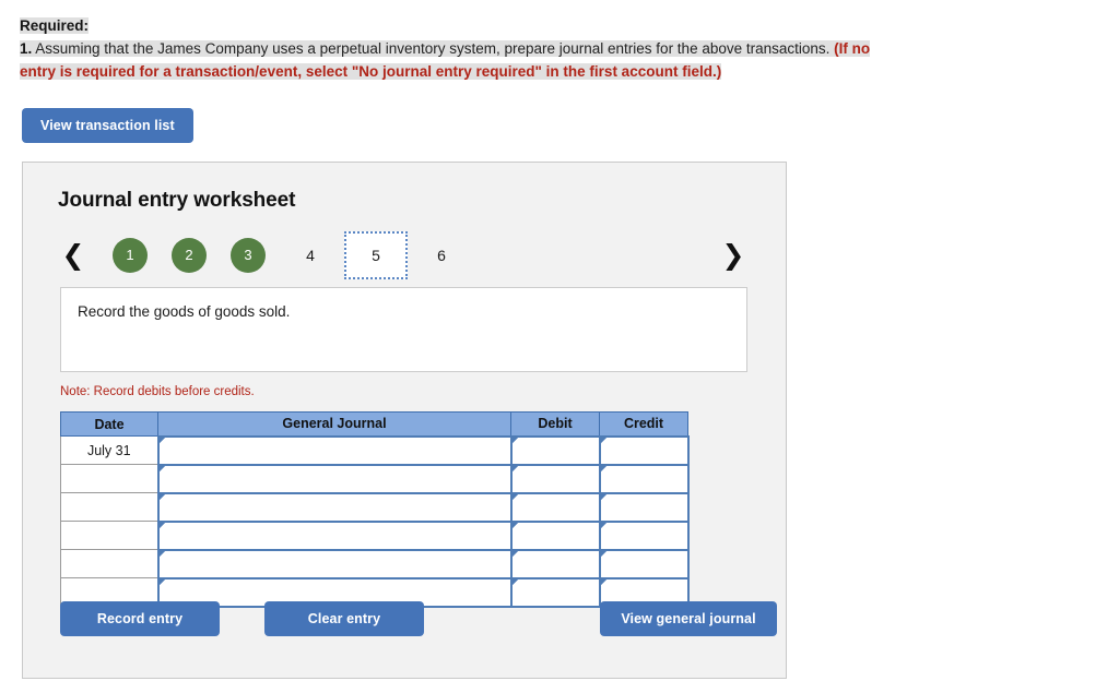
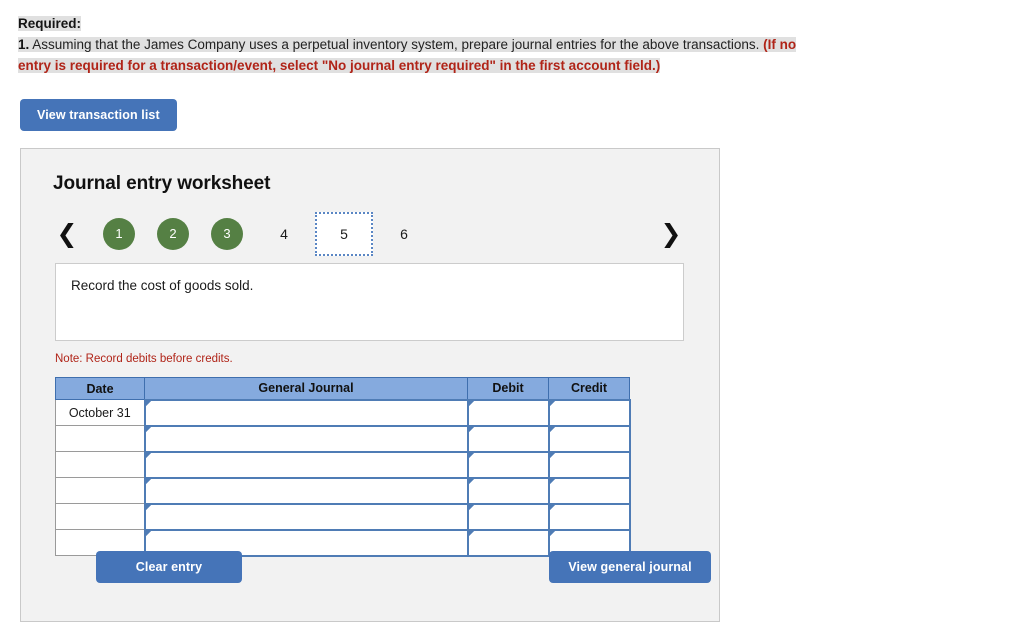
  Required:
  1. Assuming that the James Company uses a perpetual inventory system, prepare journal entries for the above transactions. (If no
  entry is required for a transaction/event, select "No journal entry required" in the first account field.)
  View transaction list
  Journal entry worksheet
  ❮
  1
  2
  3
  4
  5
  6
  ❯
- Record the goods of goods sold.
+ Record the cost of goods sold.
  Note: Record debits before credits.
  Date	General Journal	Debit	Credit
- July 31
+ October 31
- Record entry
  Clear entry
  View general journal
